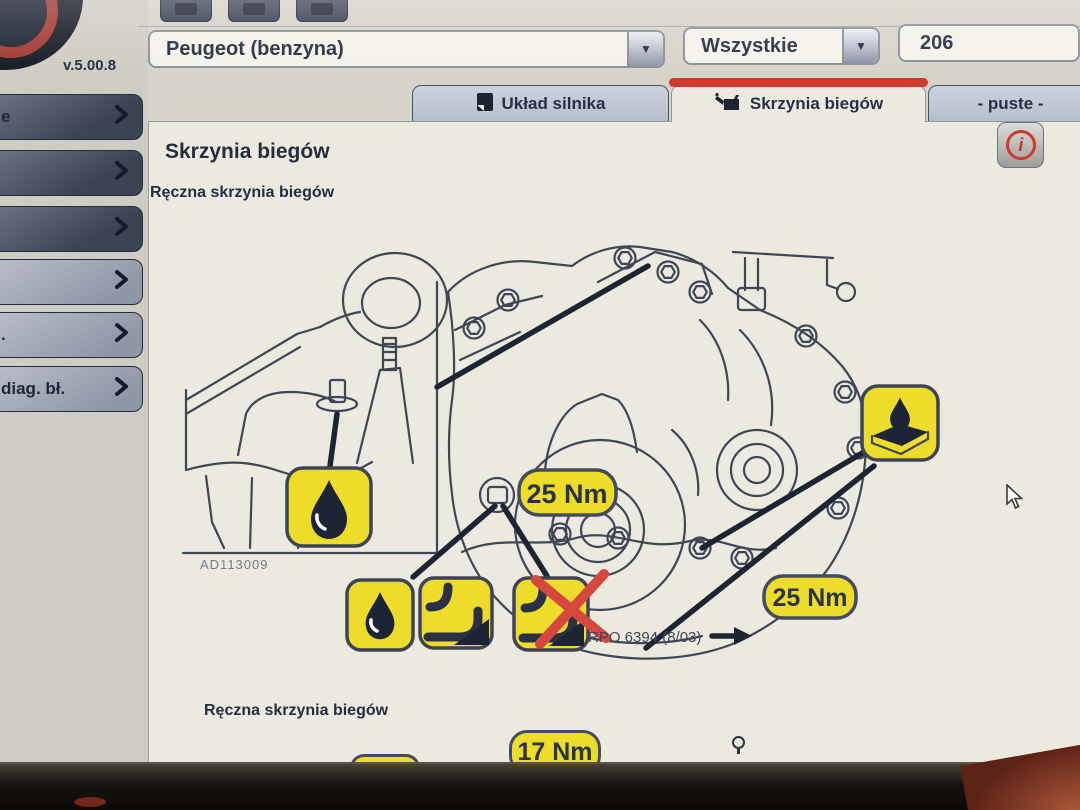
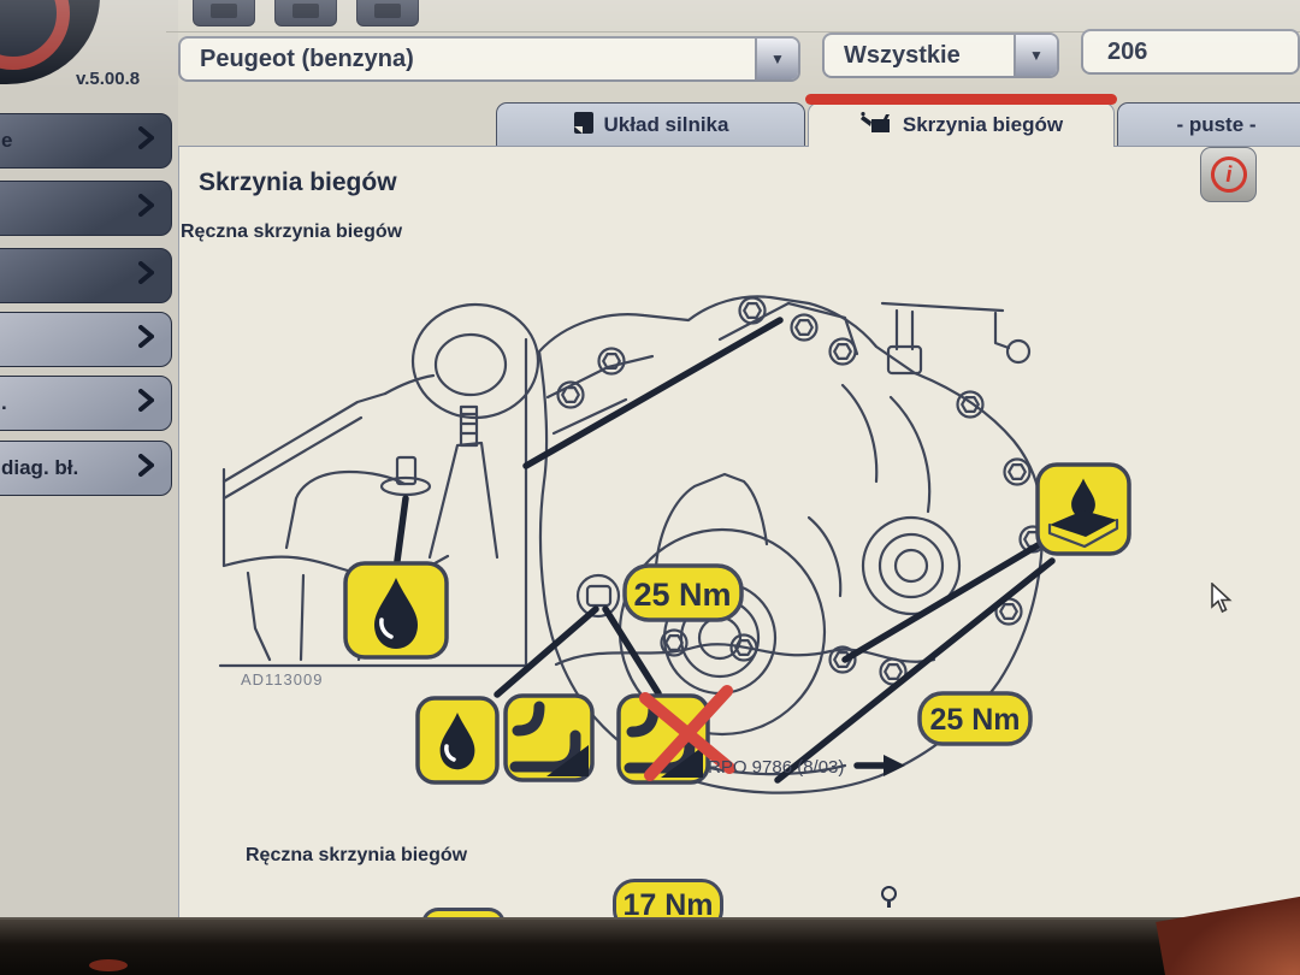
  e
  .
  diag. bł.
  Układ silnika
  Skrzynia biegów
  - puste -
  Skrzynia biegów
  Ręczna skrzynia biegów
  25 Nm
  25 Nm
  AD113009
- RPO 6394 (8/03)
+ RPO 9786 (8/03)
  Ręczna skrzynia biegów
  17 Nm
